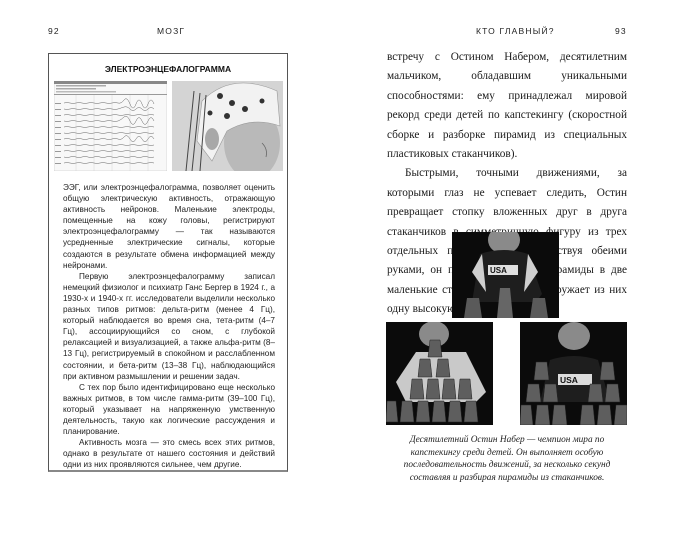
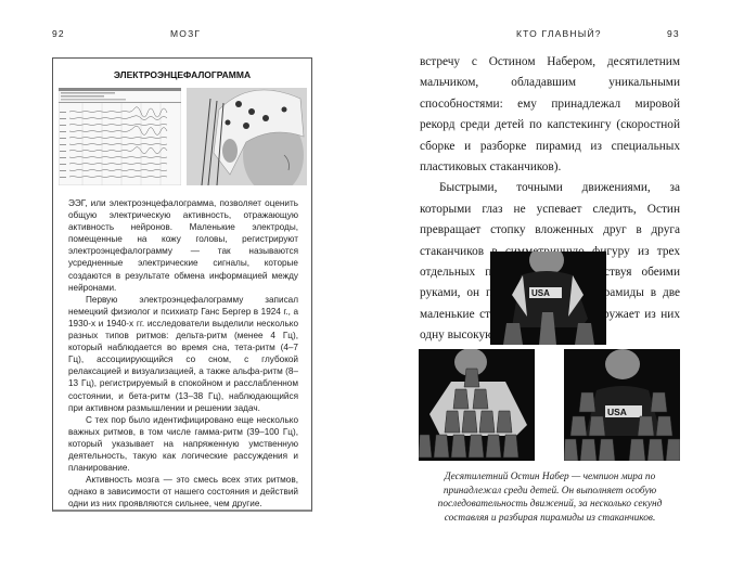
  92
  МОЗГ
  ЭЛЕКТРОЭНЦЕФАЛОГРАММА
  ЭЭГ, или электроэнцефалограмма, позволяет оценить общую электрическую активность, отражающую активность нейронов. Маленькие электроды, помещенные на кожу головы, регистрируют электроэнцефалограмму — так называются усредненные электрические сигналы, которые создаются в результате обмена информацией между нейронами.
  Первую электроэнцефалограмму записал немецкий физиолог и психиатр Ганс Бергер в 1924 г., а 1930-х и 1940-х гг. исследователи выделили несколько разных типов ритмов: дельта-ритм (менее 4 Гц), который наблюдается во время сна, тета-ритм (4–7 Гц), ассоциирующийся со сном, с глубокой релаксацией и визуализацией, а также альфа-ритм (8–13 Гц), регистрируемый в спокойном и расслабленном состоянии, и бета-ритм (13–38 Гц), наблюдающийся при активном размышлении и решении задач.
  С тех пор было идентифицировано еще несколько важных ритмов, в том числе гамма-ритм (39–100 Гц), который указывает на напряженную умственную деятельность, такую как логические рассуждения и планирование.
- Активность мозга — это смесь всех этих ритмов, однако в результате от нашего состояния и действий одни из них проявляются сильнее, чем другие.
+ Активность мозга — это смесь всех этих ритмов, однако в зависимости от нашего состояния и действий одни из них проявляются сильнее, чем другие.
  КТО ГЛАВНЫЙ?
  93
  встречу с Остином Набером, десятилетним мальчиком, обладавшим уникальными способностями: ему принадлежал мировой рекорд среди детей по капстекингу (скоростной сборке и разборке пирамид из специальных пластиковых стаканчиков).
  Быстрыми, точными движениями, за которыми глаз не успевает следить, Остин превращает стопку вложенных друг в друга стаканчиковгуру из трех отдельных пствуя обеими руками, он прамиды в две маленькие стужает из них одну высоку
  USA
  USA
- Десятилетний Остин Набер — чемпион мира по капстекингу среди детей. Он выполняет особую последовательность движений, за несколько секунд составляя и разбирая пирамиды из стаканчиков.
+ Десятилетний Остин Набер — чемпион мира по принадлежал среди детей. Он выполняет особую последовательность движений, за несколько секунд составляя и разбирая пирамиды из стаканчиков.
